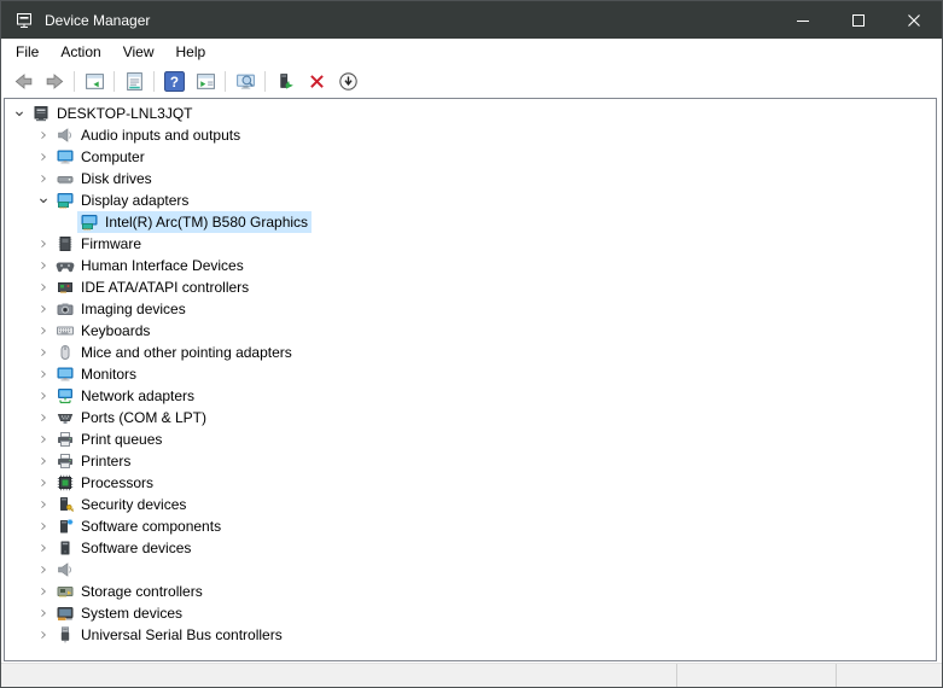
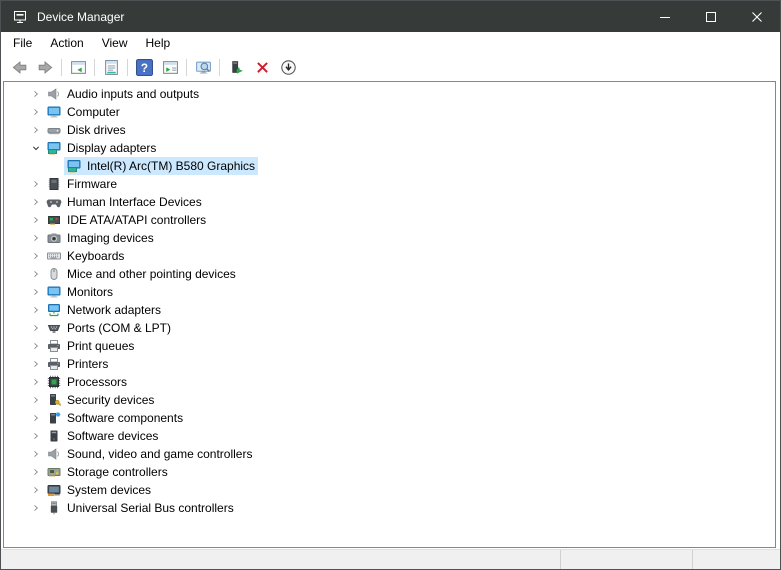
  Device Manager
  File
  Action
  View
  Help
  ?
- DESKTOP-LNL3JQT
  Audio inputs and outputs
  Computer
  Disk drives
  Display adapters
  Intel(R) Arc(TM) B580 Graphics
  Firmware
  Human Interface Devices
  IDE ATA/ATAPI controllers
  Imaging devices
  Keyboards
- Mice and other pointing adapters
+ Mice and other pointing devices
  Monitors
  Network adapters
  Ports (COM & LPT)
  Print queues
  Printers
  Processors
  Security devices
  Software components
  Software devices
+ Sound, video and game controllers
  Storage controllers
  System devices
  Universal Serial Bus controllers
